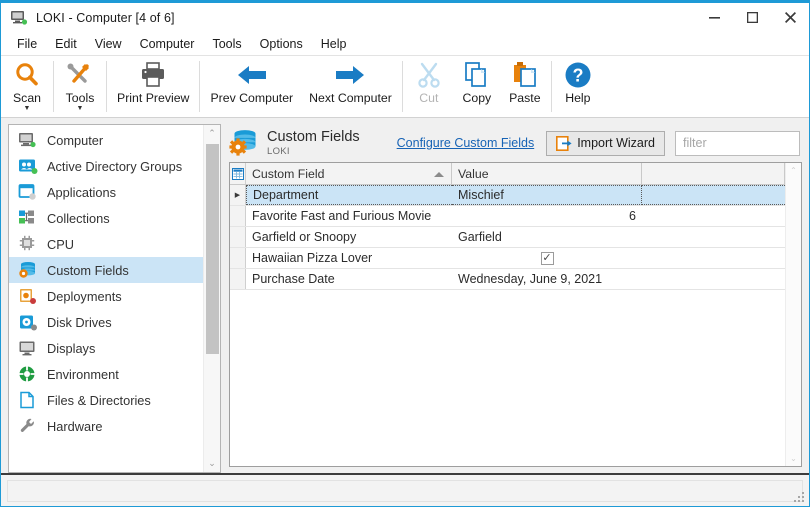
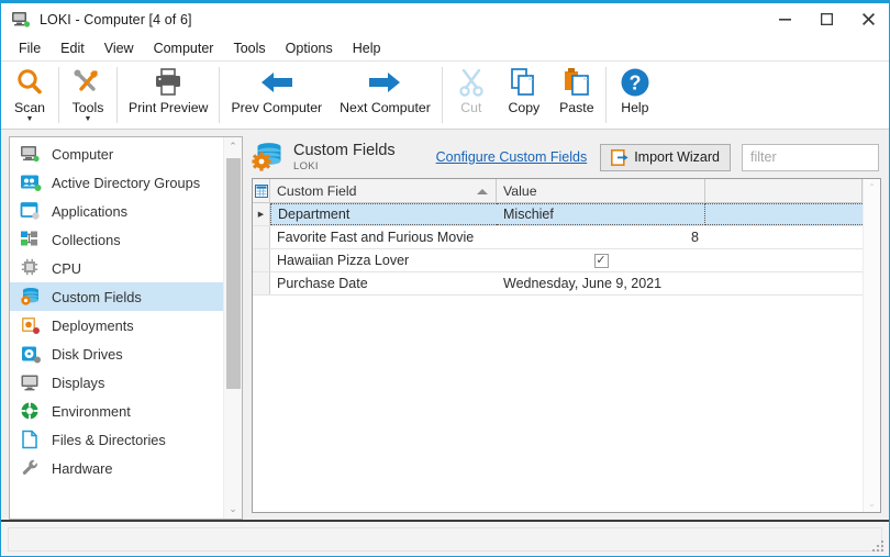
  LOKI - Computer [4 of 6]
  File
  Edit
  View
  Computer
  Tools
  Options
  Help
  Scan
  Tools
  Print Preview
  Prev Computer
  Next Computer
  Cut
  Copy
  Paste
  ?
  Help
  Computer
  Active Directory Groups
  Applications
  Collections
  CPU
  Custom Fields
  Deployments
  Disk Drives
  Displays
  Environment
  Files & Directories
  Hardware
  ⌃
  ⌄
  Custom Fields
  LOKI
  Configure Custom Fields
  Import Wizard
  filter
  Custom Field
  Value
  Department
  Mischief
  Favorite Fast and Furious Movie
- 6
+ 8
- Garfield or Snoopy
- Garfield
  Hawaiian Pizza Lover
  ✓
  Purchase Date
  Wednesday, June 9, 2021
  ⌃
  ⌄
